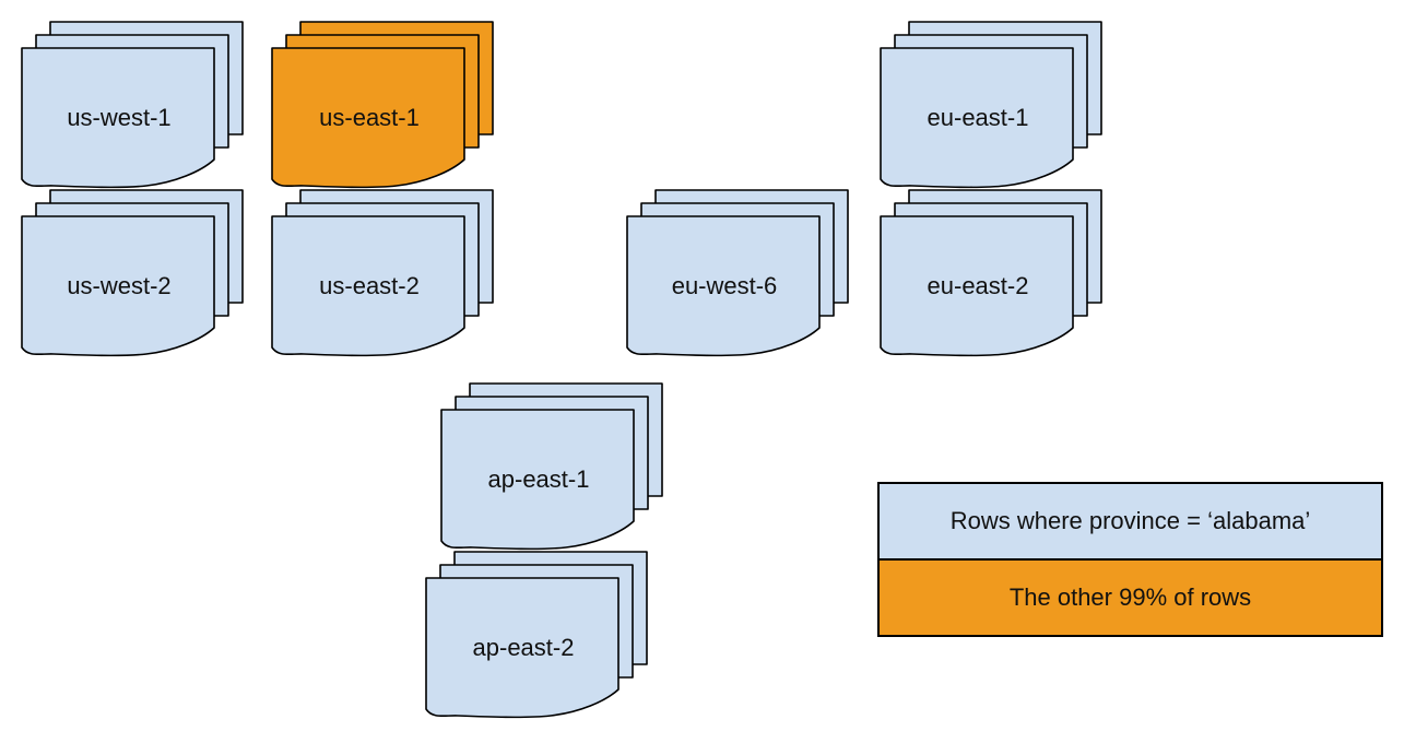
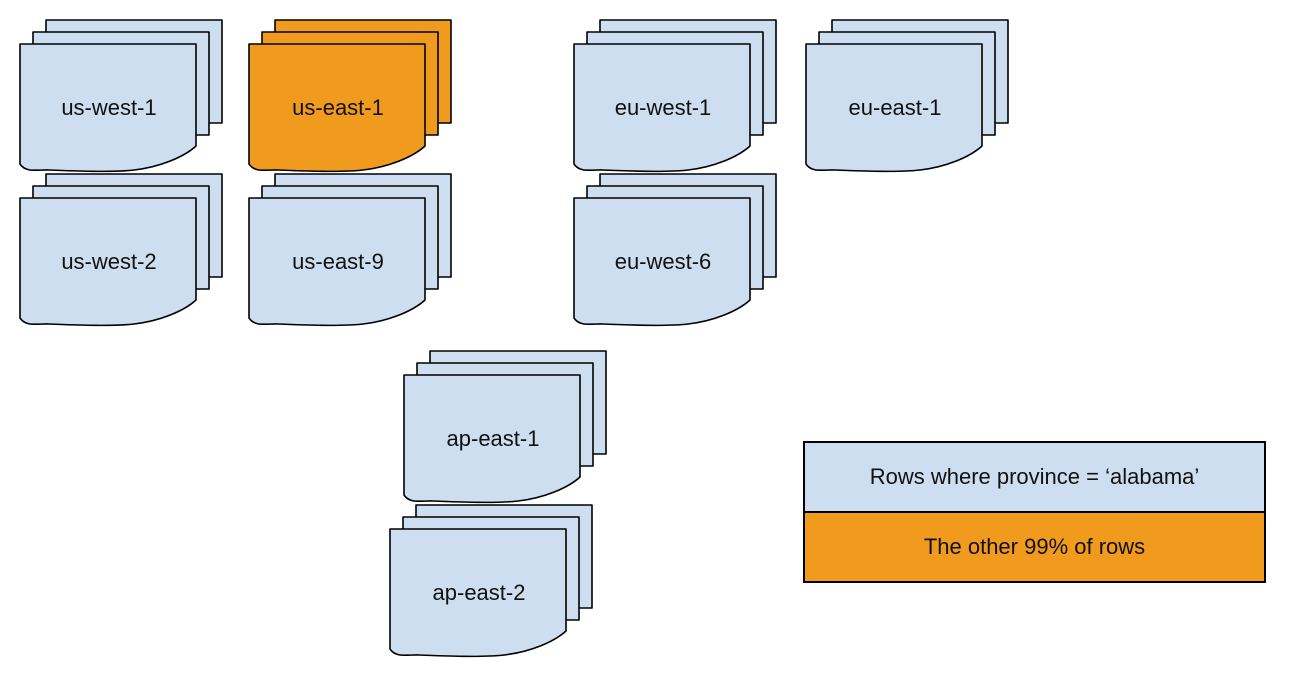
  Rows where province = ‘alabama’
  The other 99% of rows
  us-west-1
  us-east-1
+ eu-west-1
  eu-east-1
  us-west-2
- us-east-2
+ us-east-9
  eu-west-6
- eu-east-2
  ap-east-1
  ap-east-2
